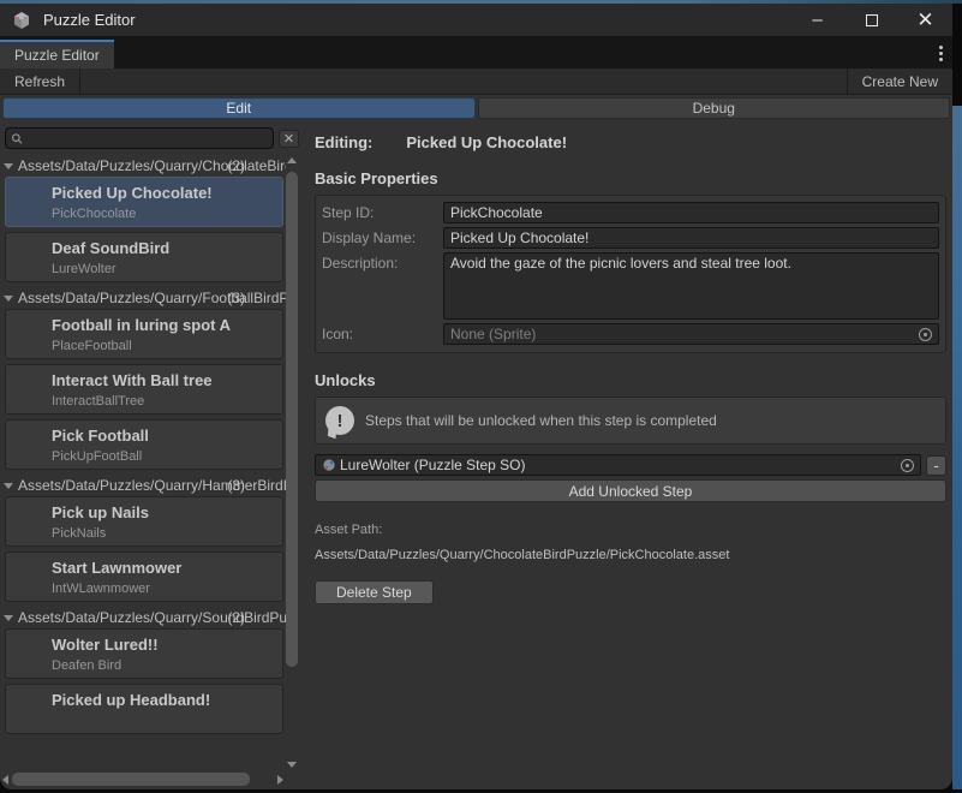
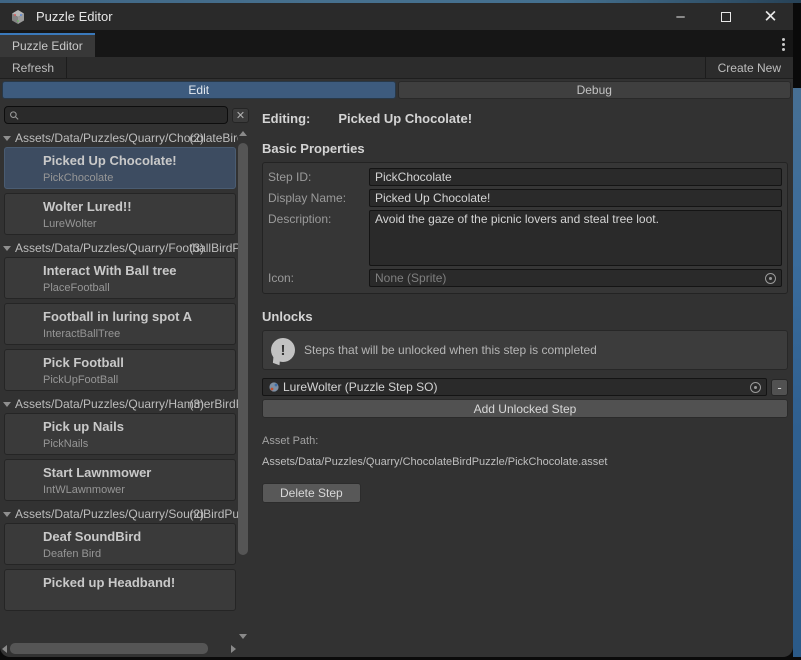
  Puzzle Editor
  –
  ✕
  Puzzle Editor
  Refresh
  Create New
  Edit
  Debug
  ✕
  Assets/Data/Puzzles/Quarry/ChocolateBir
  (2)
  Picked Up Chocolate!
  PickChocolate
- Deaf SoundBird
+ Wolter Lured!!
  LureWolter
  Assets/Data/Puzzles/Quarry/FootballBirdP
  (3)
- Football in luring spot A
+ Interact With Ball tree
  PlaceFootball
- Interact With Ball tree
+ Football in luring spot A
  InteractBallTree
  Pick Football
  PickUpFootBall
  Assets/Data/Puzzles/Quarry/HammerBird
  (3)
  Pick up Nails
  PickNails
  Start Lawnmower
  IntWLawnmower
  Assets/Data/Puzzles/Quarry/SoundBirdPu
  (2)
- Wolter Lured!!
+ Deaf SoundBird
  Deafen Bird
  Picked up Headband!
  Editing:
  Picked Up Chocolate!
  Basic Properties
  Step ID:
  PickChocolate
  Display Name:
  Picked Up Chocolate!
  Description:
  Avoid the gaze of the picnic lovers and steal tree loot.
  Icon:
  None (Sprite)
  Unlocks
  !
  Steps that will be unlocked when this step is completed
  LureWolter (Puzzle Step SO)
  -
  Add Unlocked Step
  Asset Path:
  Assets/Data/Puzzles/Quarry/ChocolateBirdPuzzle/PickChocolate.asset
  Delete Step
